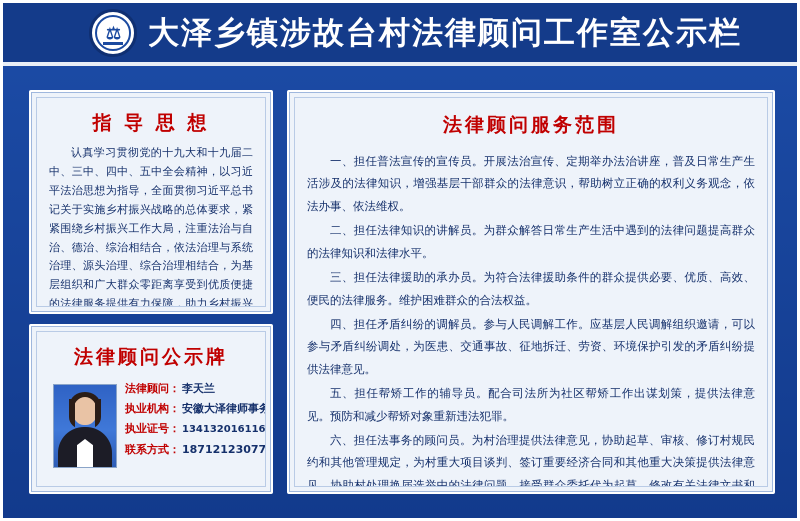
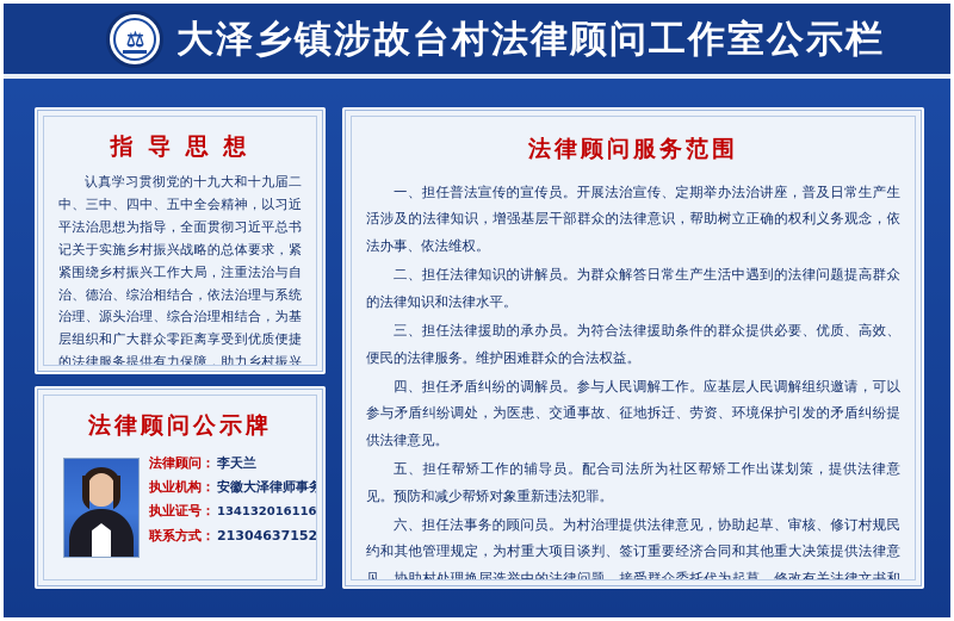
  ⚖
  大泽乡镇涉故台村法律顾问工作室公示栏
  指 导 思 想
  认真学习贯彻党的十九大和十九届二中、三中、四中、五中全会精神，以习近平法治思想为指导，全面贯彻习近平总书记关于实施乡村振兴战略的总体要求，紧紧围绕乡村振兴工作大局，注重法治与自治、德治、综治相结合，依法治理与系统治理、源头治理、综合治理相结合，为基层组织和广大群众零距离享受到优质便捷的法律服务提供有力保障，助力乡村振兴
  法律顾问公示牌
  法律顾问：
  李天兰
  执业机构：
  安徽大泽律师事务
  执业证号：
  134132016116
  联系方式：
- 18712123077
+ 21304637152
  法律顾问服务范围
  一、担任普法宣传的宣传员。开展法治宣传、定期举办法治讲座，普及日常生产生活涉及的法律知识，增强基层干部群众的法律意识，帮助树立正确的权利义务观念，依法办事、依法维权。
  二、担任法律知识的讲解员。为群众解答日常生产生活中遇到的法律问题提高群众的法律知识和法律水平。
  三、担任法律援助的承办员。为符合法律援助条件的群众提供必要、优质、高效、便民的法律服务。维护困难群众的合法权益。
  四、担任矛盾纠纷的调解员。参与人民调解工作。应基层人民调解组织邀请，可以参与矛盾纠纷调处，为医患、交通事故、征地拆迁、劳资、环境保护引发的矛盾纠纷提供法律意见。
  五、担任帮矫工作的辅导员。配合司法所为社区帮矫工作出谋划策，提供法律意见。预防和减少帮矫对象重新违法犯罪。
  六、担任法事务的顾问员。为村治理提供法律意见，协助起草、审核、修订村规民约和其他管理规定，为村重大项目谈判、签订重要经济合同和其他重大决策提供法律意见。协助村处理换届选举中的法律问题，接受群众委托代为起草、修改有关法律文书和
